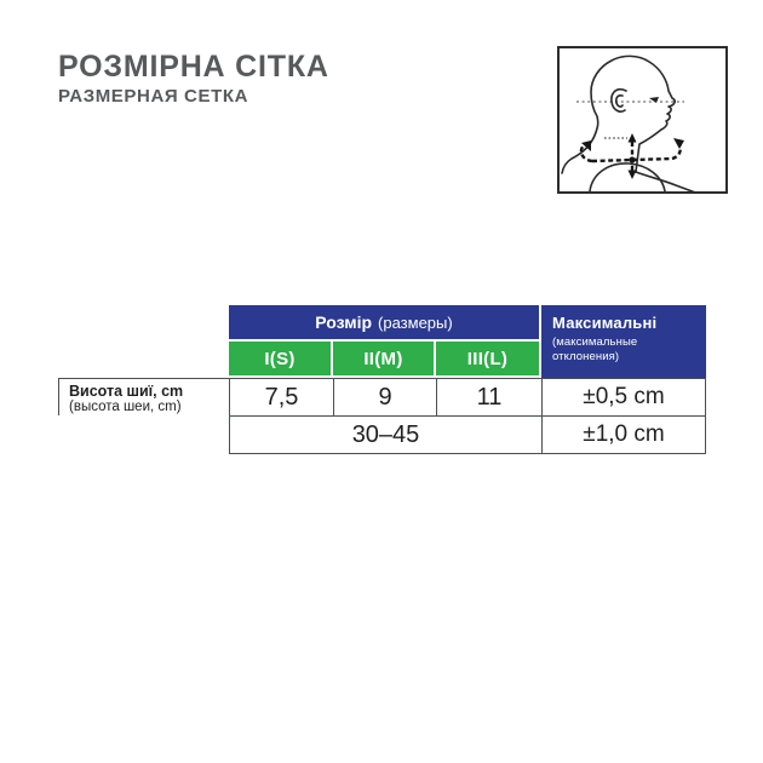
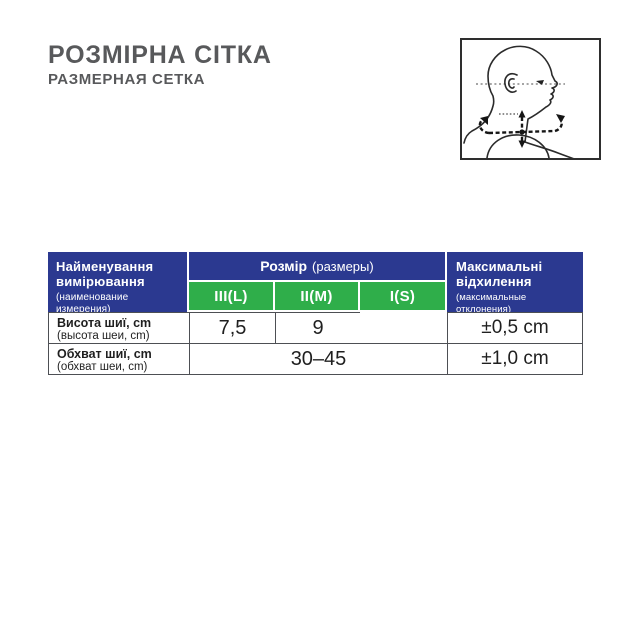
  РОЗМІРНА СІТКА
  РАЗМЕРНАЯ СЕТКА
+ Найменування
+ вимірювання
+ (наименование измерения)
  Розмір
  (размеры)
- I(S)
+ III(L)
  II(M)
- III(L)
+ I(S)
  Максимальні
+ відхилення
  (максимальные отклонения)
  Висота шиї, cm
  (высота шеи, cm)
  7,5
  9
- 11
  ±0,5 cm
+ Обхват шиї, cm
+ (обхват шеи, cm)
  30–45
  ±1,0 cm
